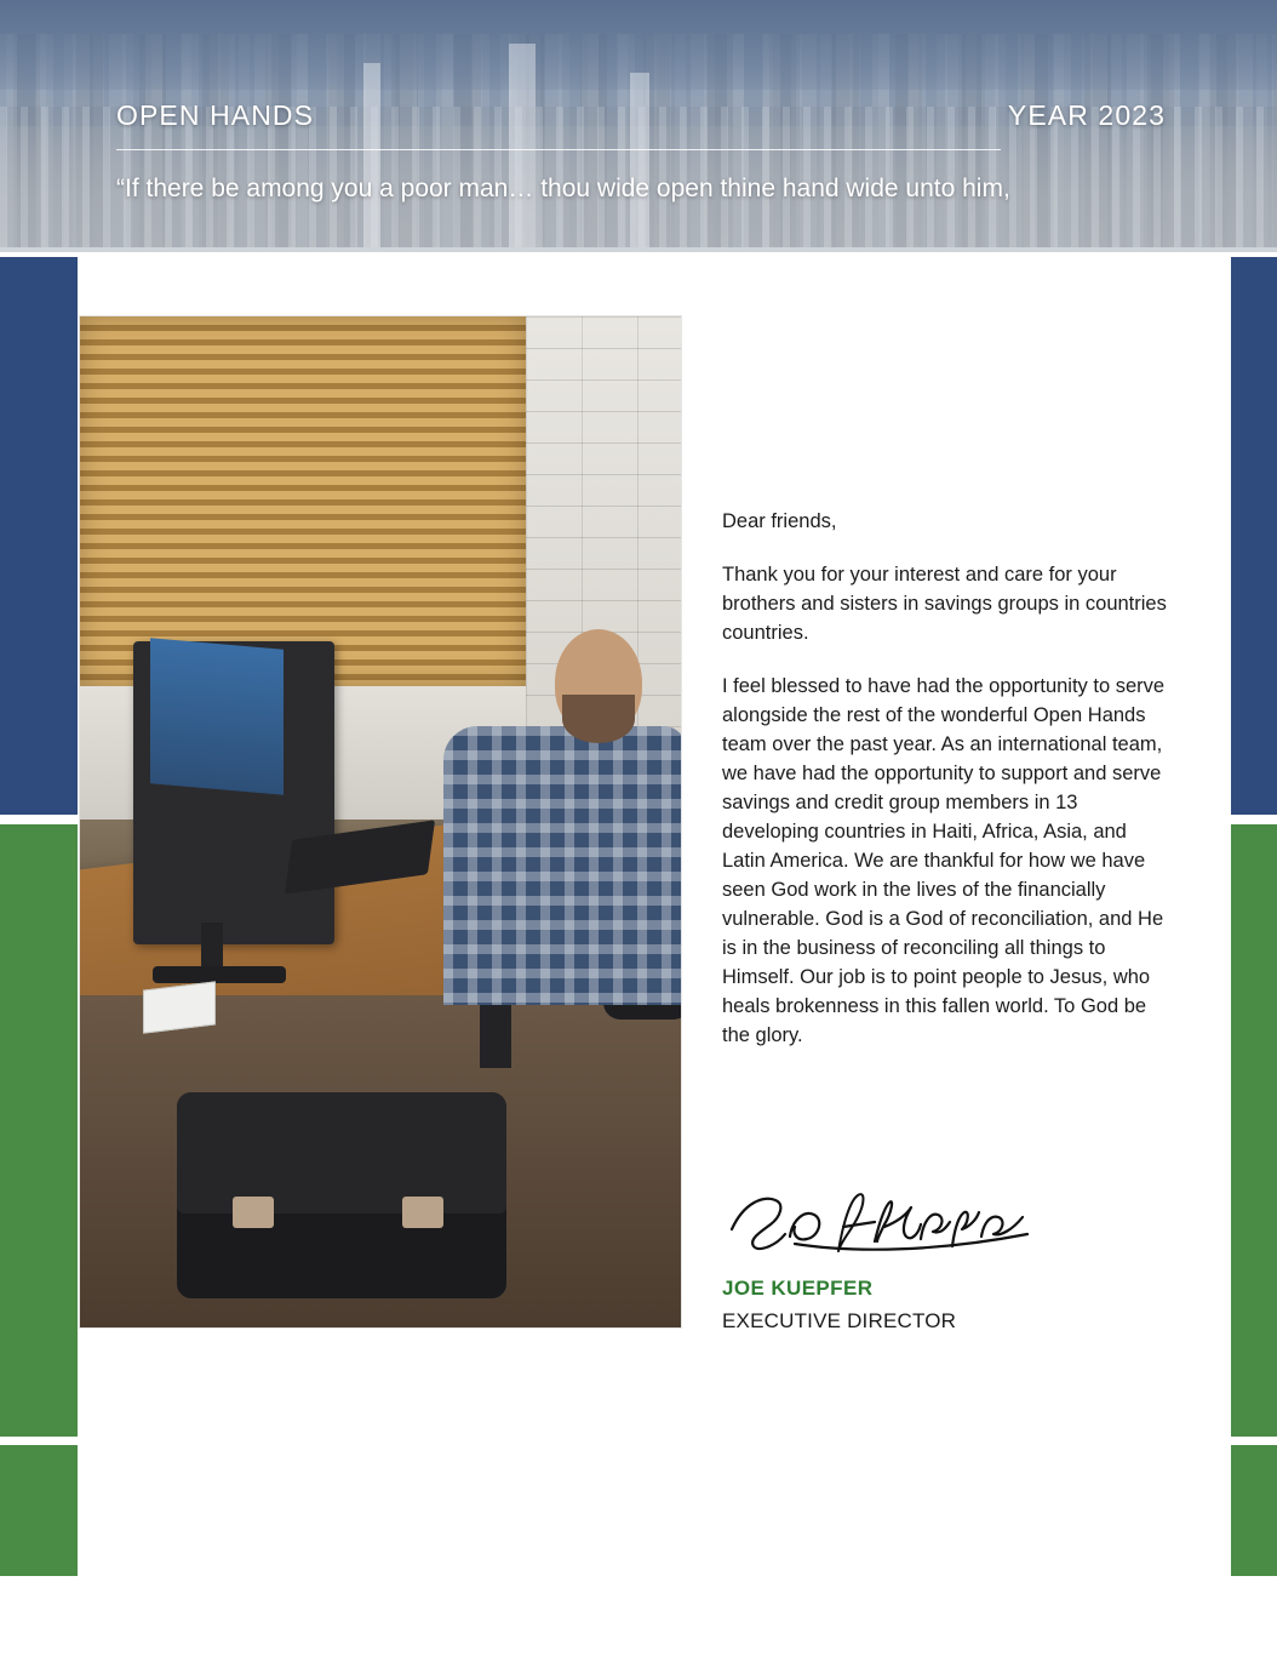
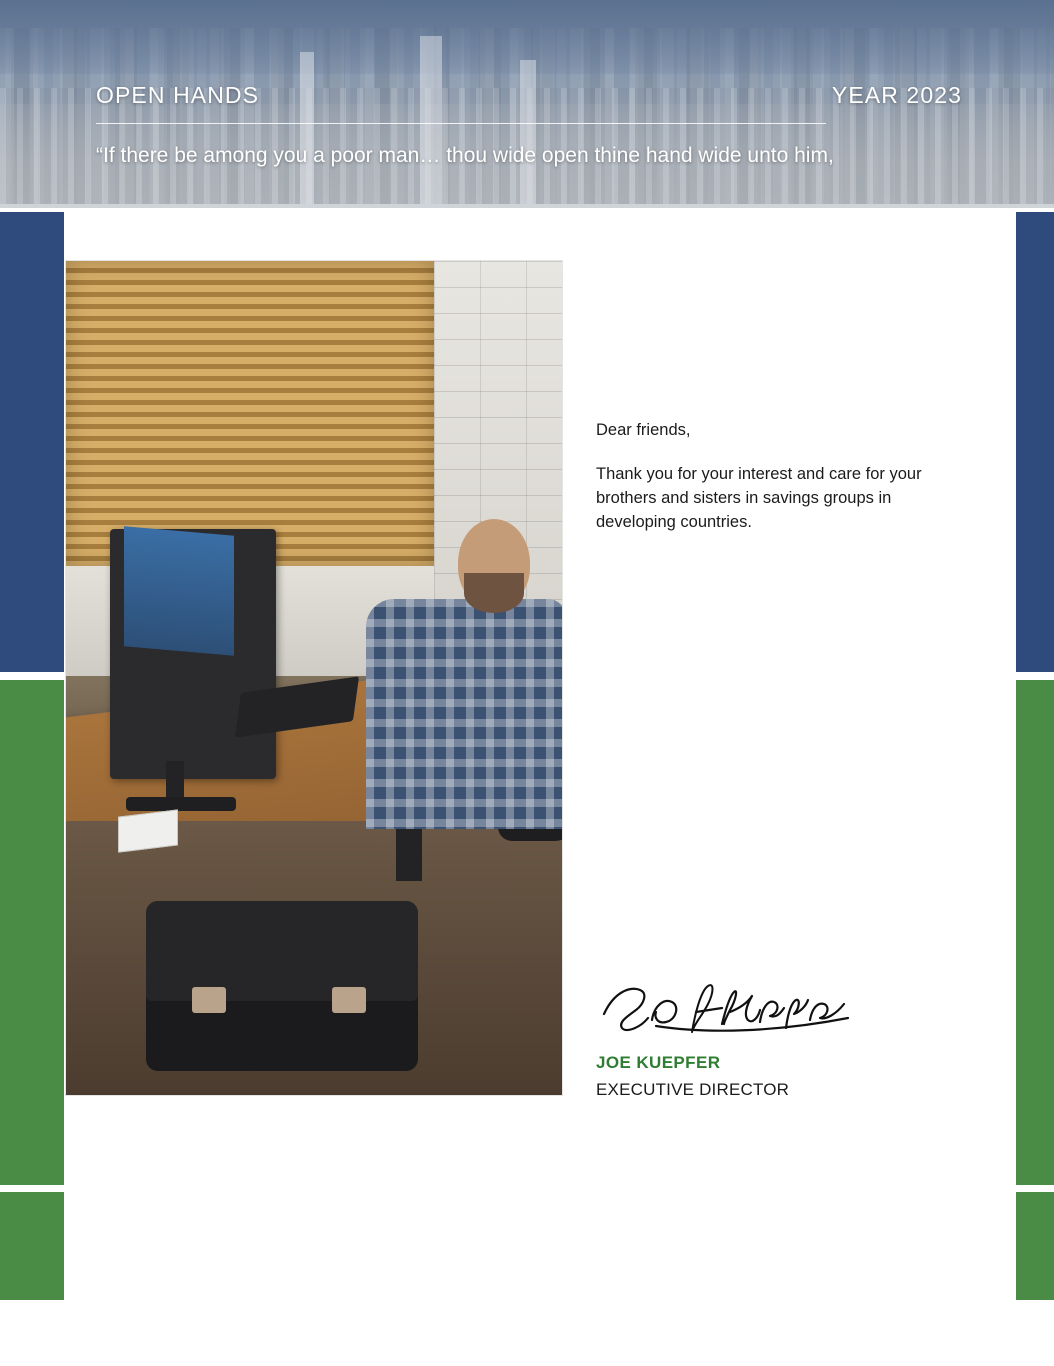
  OPEN HANDS
  YEAR 2023
  “If there be among you a poor man… thou wide open thine hand wide unto him,
  Dear friends,
- Thank you for your interest and care for your brothers and sisters in savings groups in countries countries.
+ Thank you for your interest and care for your brothers and sisters in savings groups in developing countries.
- I feel blessed to have had the opportunity to serve alongside the rest of the wonderful Open Hands team over the past year. As an international team, we have had the opportunity to support and serve savings and credit group members in 13 developing countries in Haiti, Africa, Asia, and Latin America. We are thankful for how we have seen God work in the lives of the financially vulnerable. God is a God of reconciliation, and He is in the business of reconciling all things to Himself. Our job is to point people to Jesus, who heals brokenness in this fallen world. To God be the glory.
  JOE KUEPFER
  EXECUTIVE DIRECTOR
